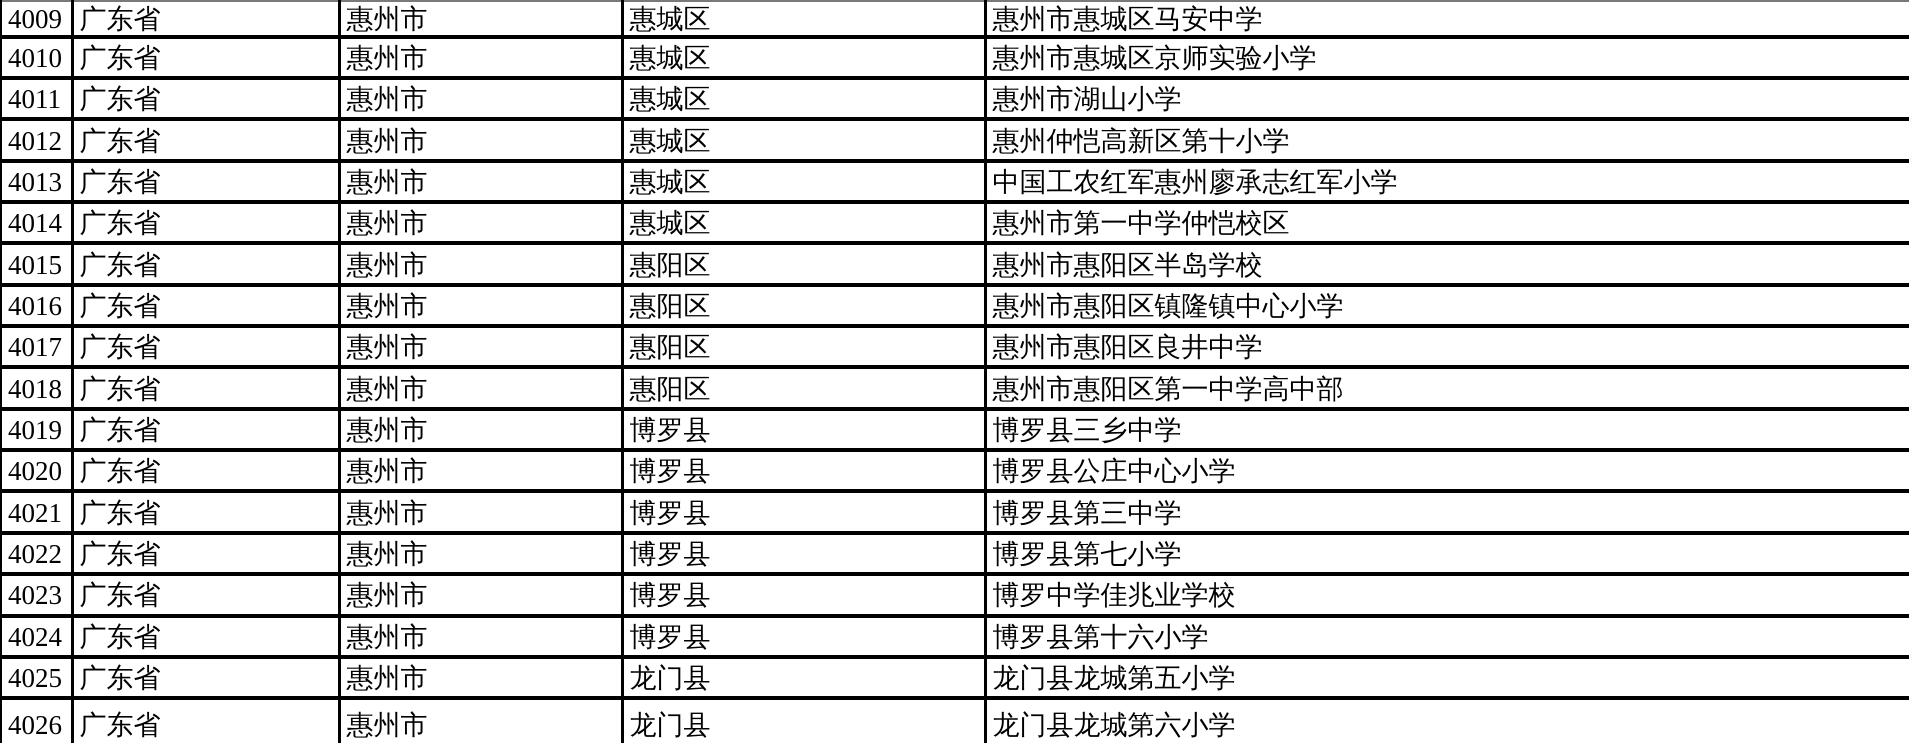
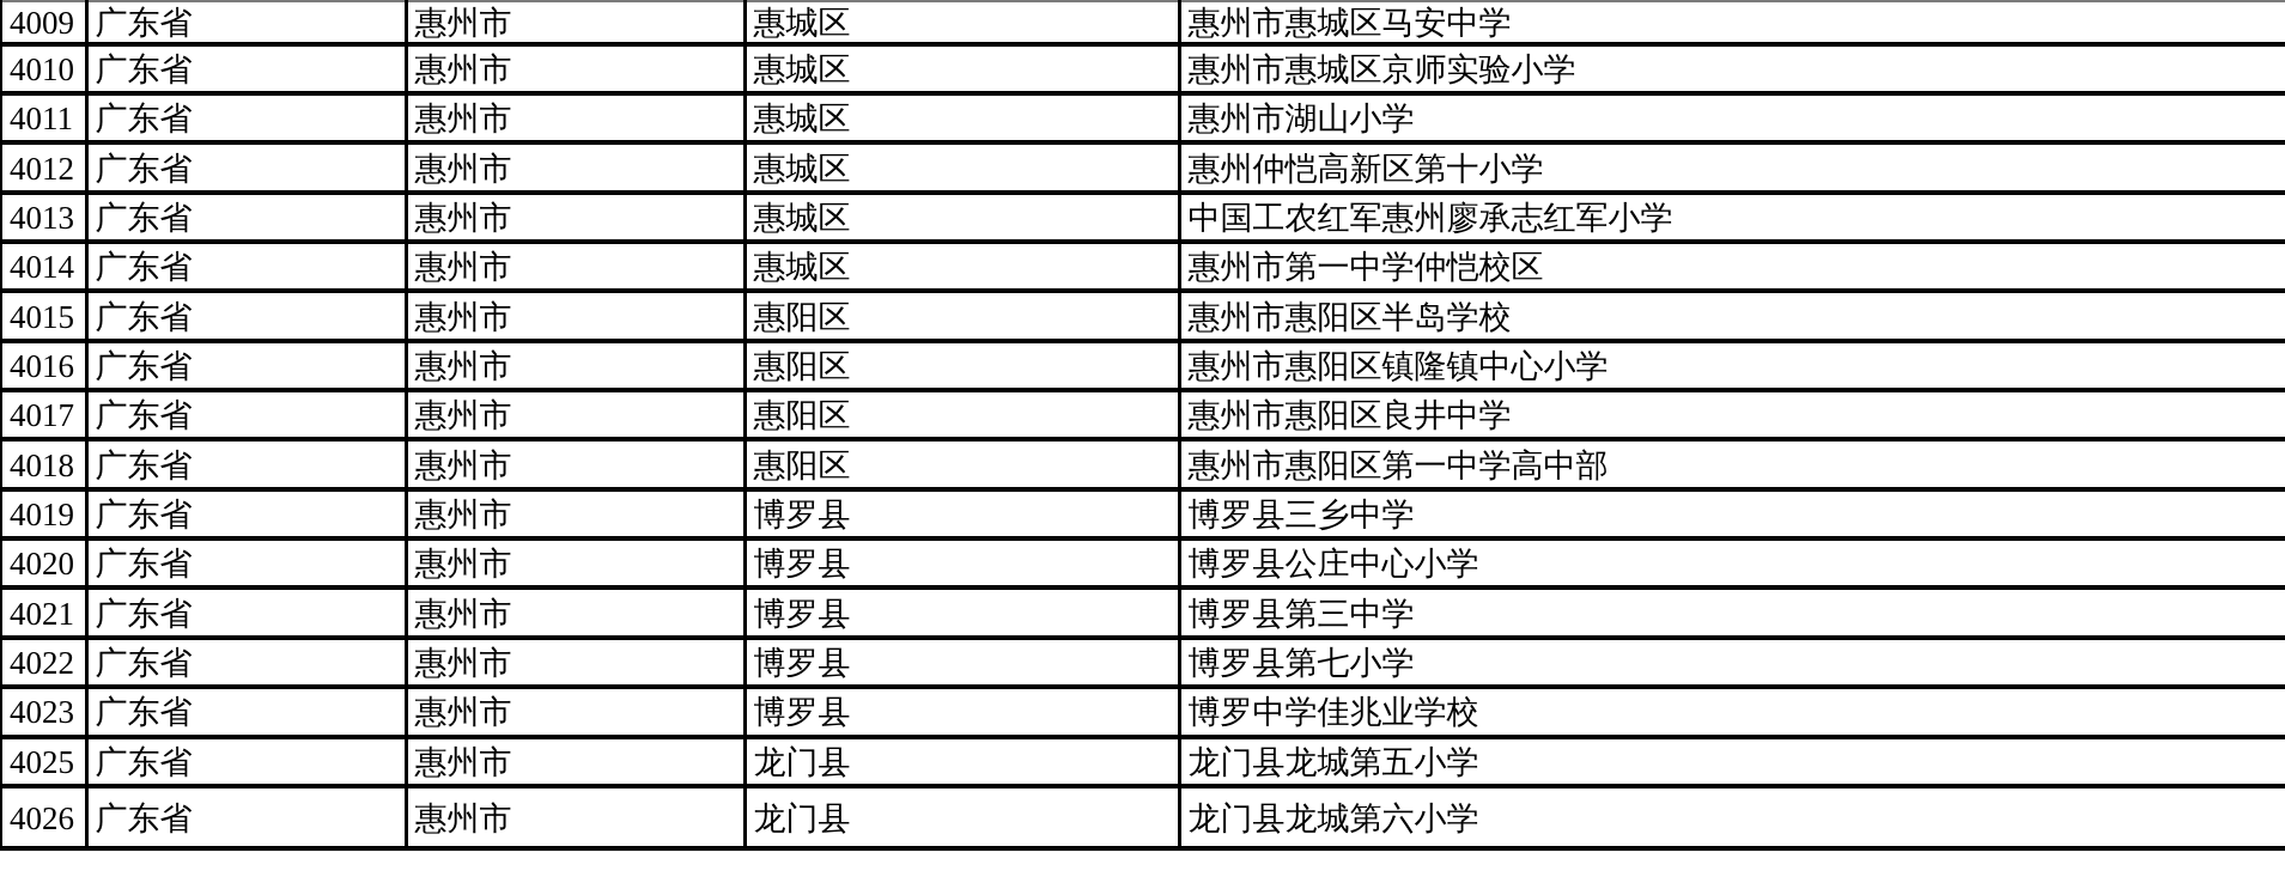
  4009	广东省	惠州市	惠城区	惠州市惠城区马安中学
  4010	广东省	惠州市	惠城区	惠州市惠城区京师实验小学
  4011	广东省	惠州市	惠城区	惠州市湖山小学
  4012	广东省	惠州市	惠城区	惠州仲恺高新区第十小学
  4013	广东省	惠州市	惠城区	中国工农红军惠州廖承志红军小学
  4014	广东省	惠州市	惠城区	惠州市第一中学仲恺校区
  4015	广东省	惠州市	惠阳区	惠州市惠阳区半岛学校
  4016	广东省	惠州市	惠阳区	惠州市惠阳区镇隆镇中心小学
  4017	广东省	惠州市	惠阳区	惠州市惠阳区良井中学
  4018	广东省	惠州市	惠阳区	惠州市惠阳区第一中学高中部
  4019	广东省	惠州市	博罗县	博罗县三乡中学
  4020	广东省	惠州市	博罗县	博罗县公庄中心小学
  4021	广东省	惠州市	博罗县	博罗县第三中学
  4022	广东省	惠州市	博罗县	博罗县第七小学
  4023	广东省	惠州市	博罗县	博罗中学佳兆业学校
- 4024	广东省	惠州市	博罗县	博罗县第十六小学
  4025	广东省	惠州市	龙门县	龙门县龙城第五小学
  4026	广东省	惠州市	龙门县	龙门县龙城第六小学
